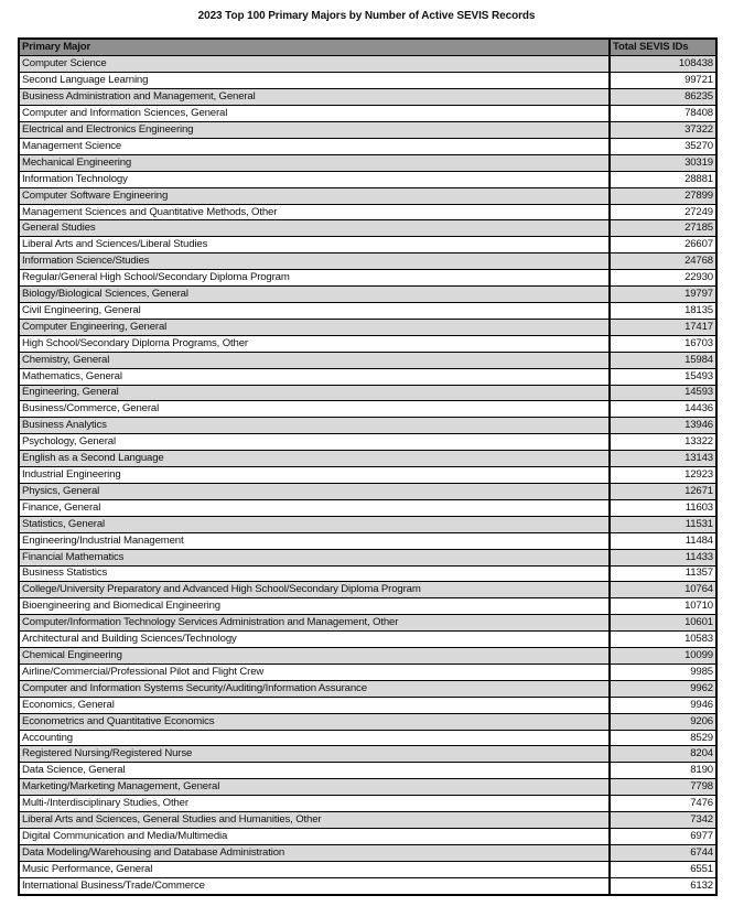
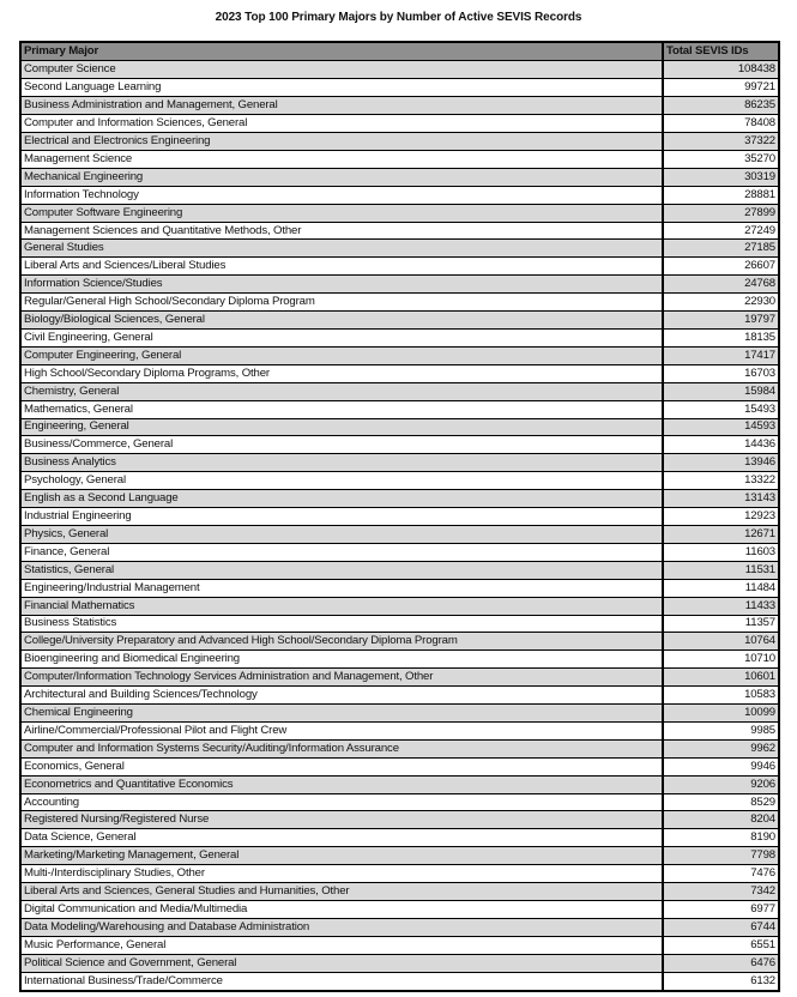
  2023 Top 100 Primary Majors by Number of Active SEVIS Records
  Primary Major	Total SEVIS IDs
  Computer Science	108438
  Second Language Learning	99721
  Business Administration and Management, General	86235
  Computer and Information Sciences, General	78408
  Electrical and Electronics Engineering	37322
  Management Science	35270
  Mechanical Engineering	30319
  Information Technology	28881
  Computer Software Engineering	27899
  Management Sciences and Quantitative Methods, Other	27249
  General Studies	27185
  Liberal Arts and Sciences/Liberal Studies	26607
  Information Science/Studies	24768
  Regular/General High School/Secondary Diploma Program	22930
  Biology/Biological Sciences, General	19797
  Civil Engineering, General	18135
  Computer Engineering, General	17417
  High School/Secondary Diploma Programs, Other	16703
  Chemistry, General	15984
  Mathematics, General	15493
  Engineering, General	14593
  Business/Commerce, General	14436
  Business Analytics	13946
  Psychology, General	13322
  English as a Second Language	13143
  Industrial Engineering	12923
  Physics, General	12671
  Finance, General	11603
  Statistics, General	11531
  Engineering/Industrial Management	11484
  Financial Mathematics	11433
  Business Statistics	11357
  College/University Preparatory and Advanced High School/Secondary Diploma Program	10764
  Bioengineering and Biomedical Engineering	10710
  Computer/Information Technology Services Administration and Management, Other	10601
  Architectural and Building Sciences/Technology	10583
  Chemical Engineering	10099
  Airline/Commercial/Professional Pilot and Flight Crew	9985
  Computer and Information Systems Security/Auditing/Information Assurance	9962
  Economics, General	9946
  Econometrics and Quantitative Economics	9206
  Accounting	8529
  Registered Nursing/Registered Nurse	8204
  Data Science, General	8190
  Marketing/Marketing Management, General	7798
  Multi-/Interdisciplinary Studies, Other	7476
  Liberal Arts and Sciences, General Studies and Humanities, Other	7342
  Digital Communication and Media/Multimedia	6977
  Data Modeling/Warehousing and Database Administration	6744
  Music Performance, General	6551
+ Political Science and Government, General	6476
  International Business/Trade/Commerce	6132
